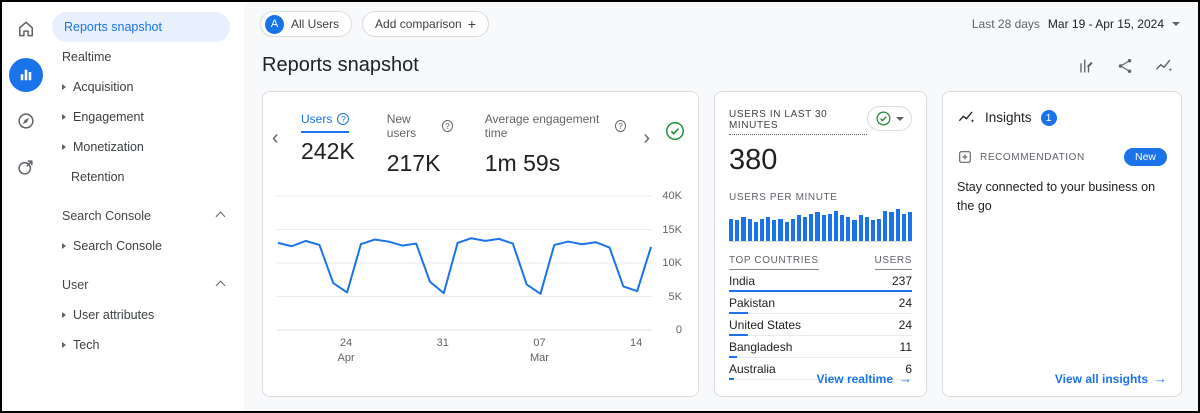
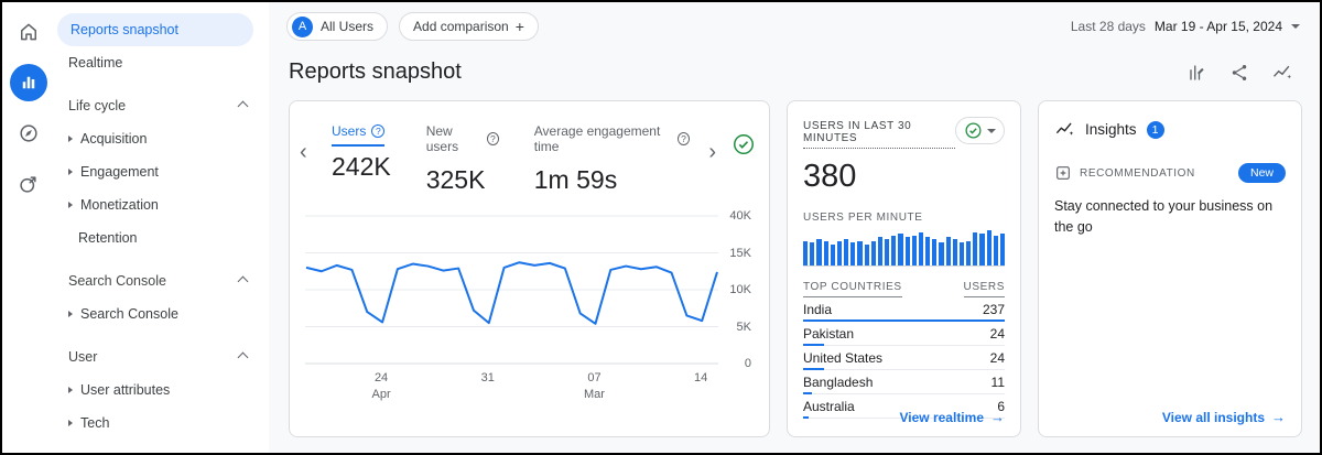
  Reports snapshot
  Realtime
+ Life cycle
  Acquisition
  Engagement
  Monetization
  Retention
  Search Console
  Search Console
  User
  User attributes
  Tech
  A
  All Users
  Add comparison
  Last 28 days
  Mar 19 - Apr 15, 2024
  Reports snapshot
  Users
  242K
  New users
- 217K
+ 325K
  Average engagement time
  1m 59s
  40K
  15K
  10K
  5K
  0
  24
  Apr
  31
  07
  Mar
  14
  USERS IN LAST 30 MINUTES
  380
  USERS PER MINUTE
  TOP COUNTRIES
  USERS
  India
  237
  Pakistan
  24
  United States
  24
  Bangladesh
  11
  Australia
  6
  View realtime
  Insights
  1
  RECOMMENDATION
  New
  Stay connected to your business on the go
  View all insights
